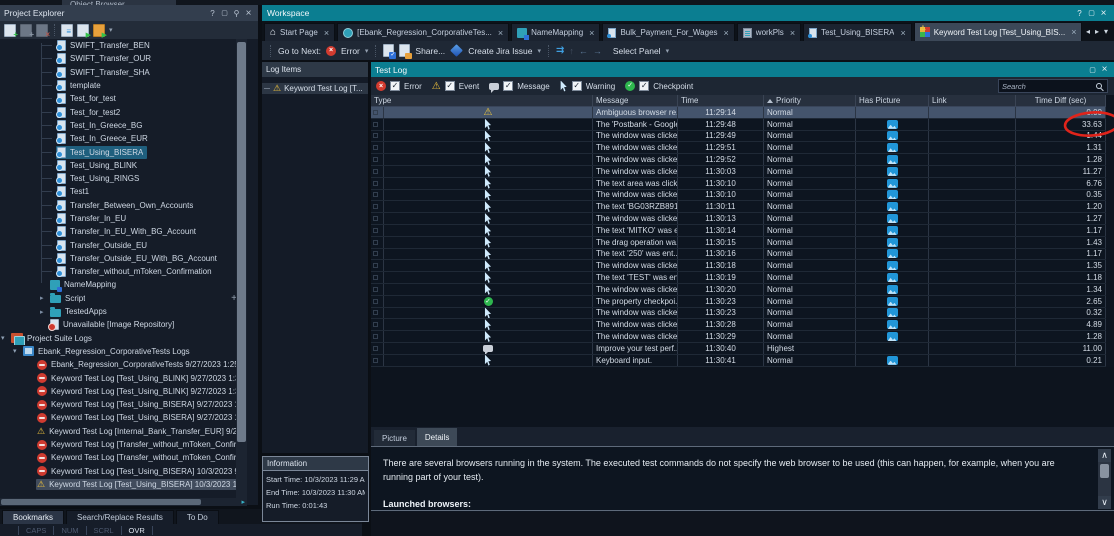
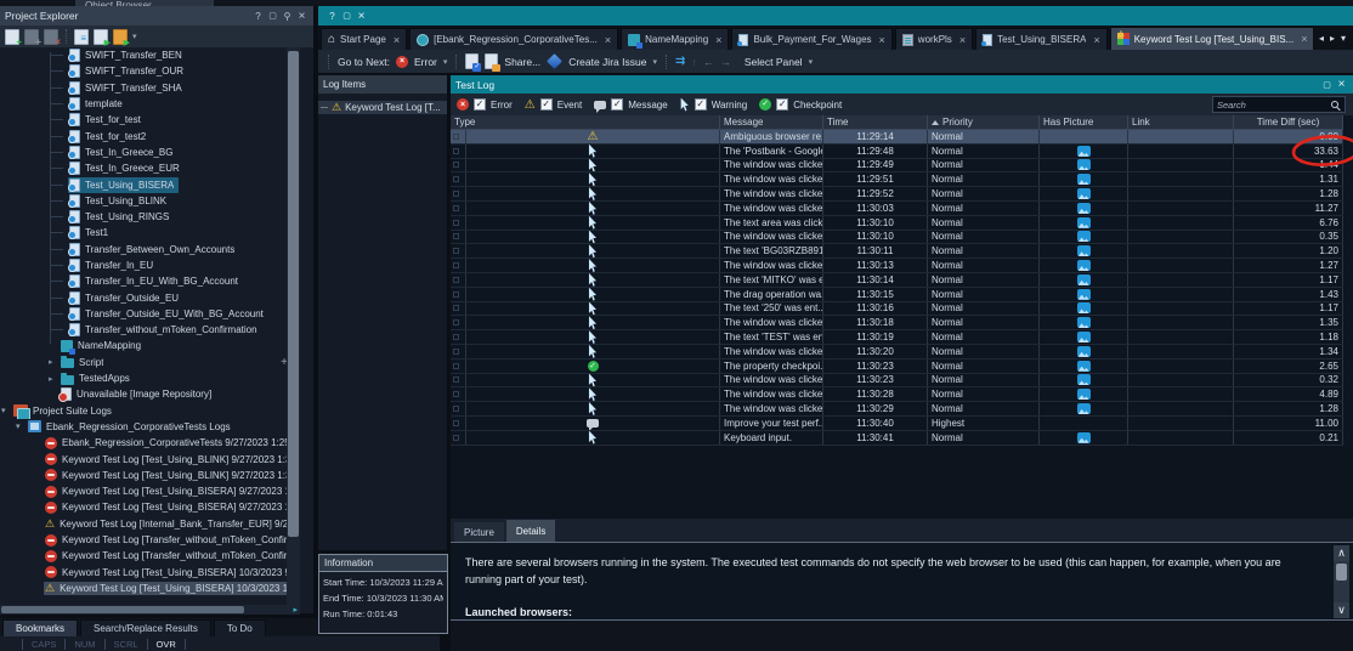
  Project Explorer
  SWIFT_Transfer_BEN
  SWIFT_Transfer_OUR
  SWIFT_Transfer_SHA
  template
  Test_for_test
  Test_for_test2
  Test_In_Greece_BG
  Test_In_Greece_EUR
  Test_Using_BISERA
  Test_Using_BLINK
  Test_Using_RINGS
  Test1
  Transfer_Between_Own_Accounts
  Transfer_In_EU
  Transfer_In_EU_With_BG_Account
  Transfer_Outside_EU
  Transfer_Outside_EU_With_BG_Account
  Transfer_without_mToken_Confirmation
  NameMapping
  Script
  TestedApps
  Unavailable [Image Repository]
  Project Suite Logs
  Ebank_Regression_CorporativeTests Logs
  Ebank_Regression_CorporativeTests 9/27/2023 1:2
  Keyword Test Log [Test_Using_BLINK] 9/27/2023 1:
  Keyword Test Log [Test_Using_BLINK] 9/27/2023 1:
  Keyword Test Log [Test_Using_BISERA] 9/27/2023
  Keyword Test Log [Test_Using_BISERA] 9/27/2023
  Keyword Test Log [Internal_Bank_Transfer_EUR] 9/2
  Keyword Test Log [Transfer_without_mToken_Confi
  Keyword Test Log [Transfer_without_mToken_Confi
  Keyword Test Log [Test_Using_BISERA] 10/3/2023
  Keyword Test Log [Test_Using_BISERA] 10/3/2023 1
  Bookmarks
  Search/Replace Results
  To Do
  CAPS
  NUM
  SCRL
  OVR
- Workspace
  Start Page
  [Ebank_Regression_CorporativeTes...
  NameMapping
  Bulk_Payment_For_Wages
  workPls
  Test_Using_BISERA
  Keyword Test Log [Test_Using_BIS...
  ◂
  ▸
  ▾
  Go to Next:
  Error
  Share...
  Create Jira Issue
  ↑
  ←
  →
  Select Panel
  Log Items
  Keyword Test Log [T...
  Information
  Start Time: 10/3/2023 11:29 A
  End Time: 10/3/2023 11:30 A
  Run Time: 0:01:43
  Test Log
  Error
  Event
  Message
  Warning
  Checkpoint
  Search
  Type
  Message
  Time
  Priority
  Has Picture
  Link
  Time Diff (sec)
  Ambiguous browser re.
  11:29:14
  Normal
  The 'Postbank - Google
  11:29:48
  Normal
  33.63
  The window was clicke
  11:29:49
  Normal
  The window was clicke
  11:29:51
  Normal
  1.31
  The window was clicke
  11:29:52
  Normal
  1.28
  The window was clicke
  11:30:03
  Normal
  11.27
  The text area was click
  11:30:10
  Normal
  6.76
  The window was clicke
  11:30:10
  Normal
  0.35
  The text 'BG03RZB891
  11:30:11
  Normal
  1.20
  The window was clicke
  11:30:13
  Normal
  1.27
  The text 'MITKO' was e
  11:30:14
  Normal
  1.17
  The drag operation wa.
  11:30:15
  Normal
  1.43
  The text '250' was ent..
  11:30:16
  Normal
  1.17
  The window was clicke
  11:30:18
  Normal
  1.35
  The text 'TEST' was en
  11:30:19
  Normal
  1.18
  The window was clicke
  11:30:20
  Normal
  1.34
  The property checkpoi.
  11:30:23
  Normal
  2.65
  The window was clicke
  11:30:23
  Normal
  0.32
  The window was clicke
  11:30:28
  Normal
  4.89
  The window was clicke
  11:30:29
  Normal
  1.28
  Improve your test perf..
  11:30:40
  Highest
  11.00
  Keyboard input.
  11:30:41
  Normal
  0.21
  Picture
  Details
  There are several browsers running in the system. The executed test commands do not specify the web browser to be used (this can happen, for example, when you are running part of your test).
  Launched browsers:
